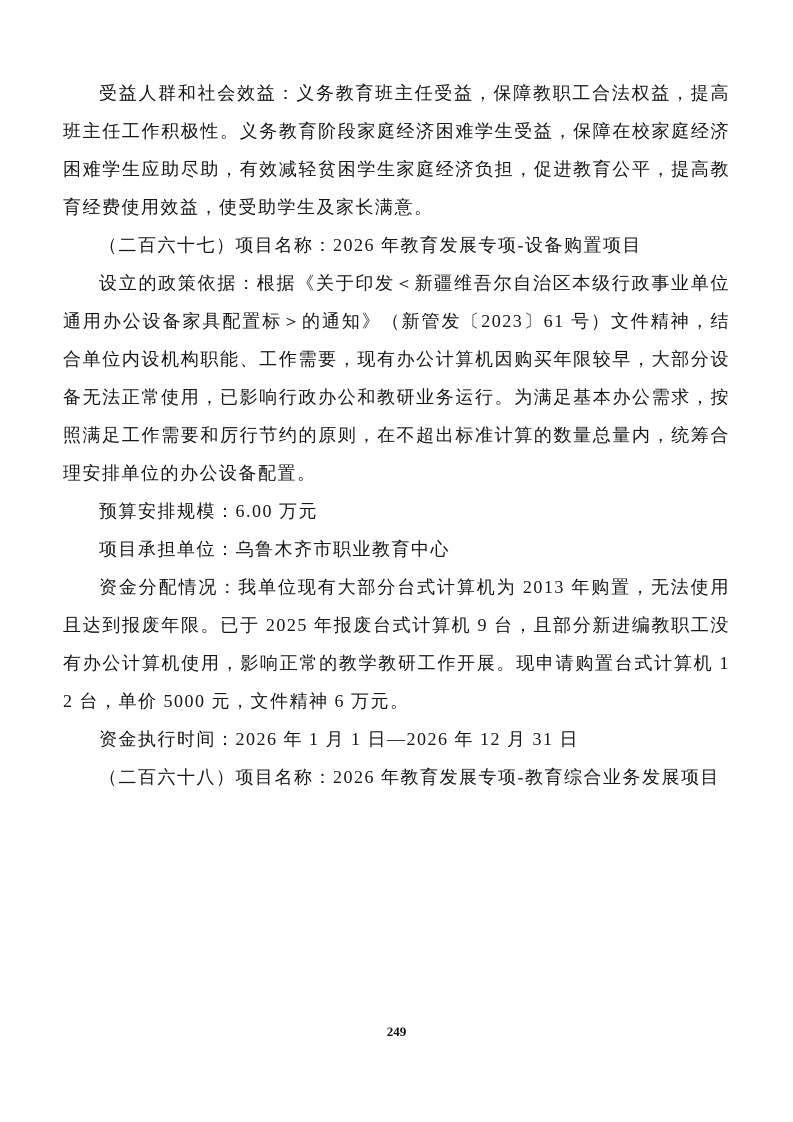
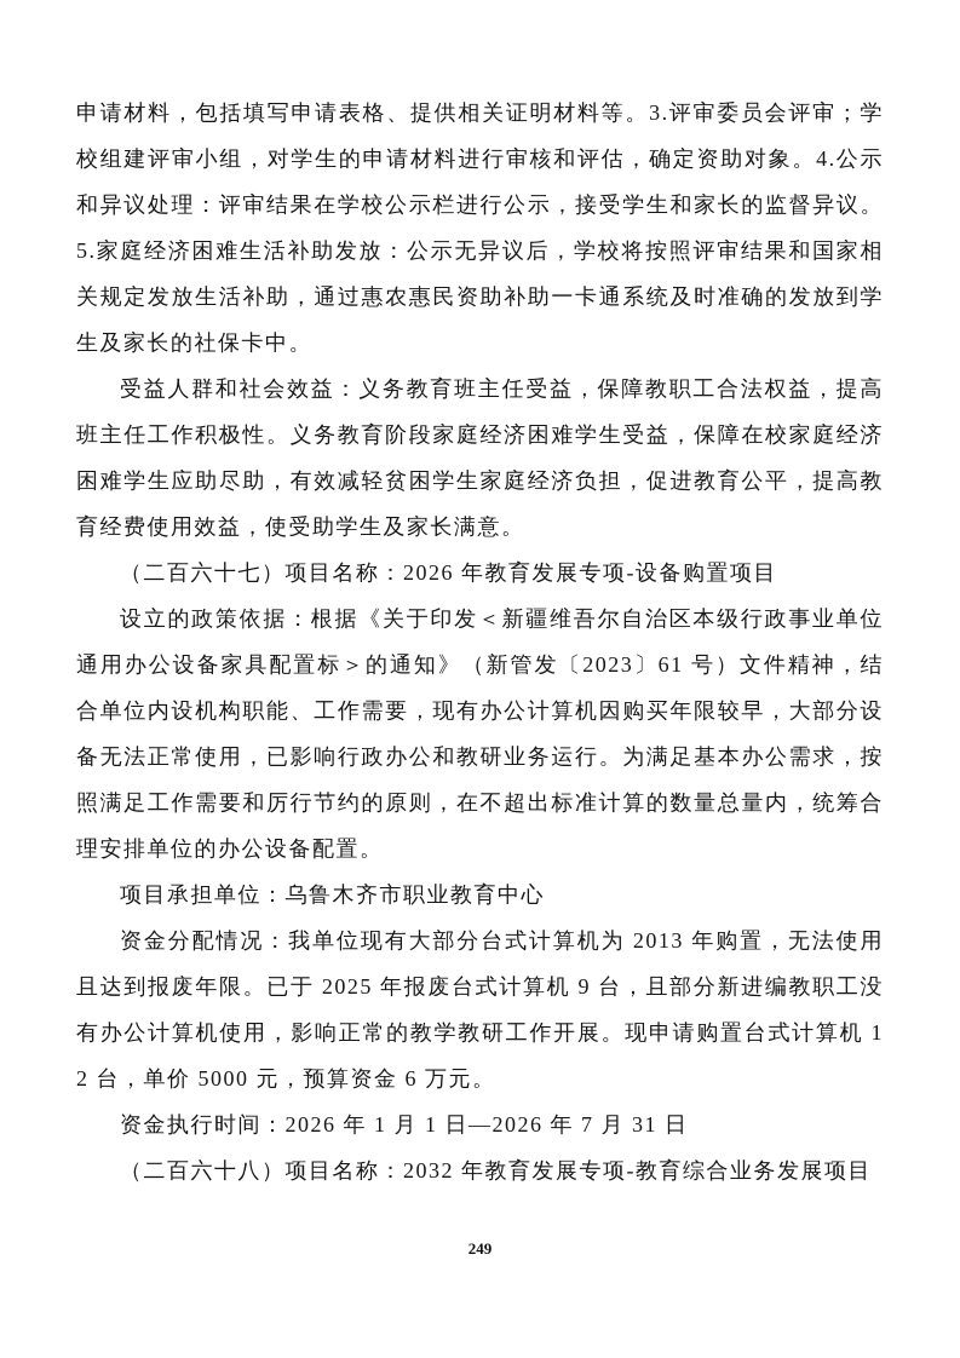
+ 申请材料，包括填写申请表格、提供相关证明材料等。3.评审委员会评审；学校组建评审小组，对学生的申请材料进行审核和评估，确定资助对象。4.公示和异议处理：评审结果在学校公示栏进行公示，接受学生和家长的监督异议。5.家庭经济困难生活补助发放：公示无异议后，学校将按照评审结果和国家相关规定发放生活补助，通过惠农惠民资助补助一卡通系统及时准确的发放到学生及家长的社保卡中。
  受益人群和社会效益：义务教育班主任受益，保障教职工合法权益，提高班主任工作积极性。义务教育阶段家庭经济困难学生受益，保障在校家庭经济困难学生应助尽助，有效减轻贫困学生家庭经济负担，促进教育公平，提高教育经费使用效益，使受助学生及家长满意。
  （二百六十七）项目名称：2026 年教育发展专项-设备购置项目
  设立的政策依据：根据《关于印发＜新疆维吾尔自治区本级行政事业单位通用办公设备家具配置标＞的通知》（新管发〔2023〕61 号）文件精神，结合单位内设机构职能、工作需要，现有办公计算机因购买年限较早，大部分设备无法正常使用，已影响行政办公和教研业务运行。为满足基本办公需求，按照满足工作需要和厉行节约的原则，在不超出标准计算的数量总量内，统筹合理安排单位的办公设备配置。
- 预算安排规模：6.00 万元
  项目承担单位：乌鲁木齐市职业教育中心
- 资金分配情况：我单位现有大部分台式计算机为 2013 年购置，无法使用且达到报废年限。已于 2025 年报废台式计算机 9 台，且部分新进编教职工没有办公计算机使用，影响正常的教学教研工作开展。现申请购置台式计算机 12 台，单价 5000 元，文件精神 6 万元。
+ 资金分配情况：我单位现有大部分台式计算机为 2013 年购置，无法使用且达到报废年限。已于 2025 年报废台式计算机 9 台，且部分新进编教职工没有办公计算机使用，影响正常的教学教研工作开展。现申请购置台式计算机 12 台，单价 5000 元，预算资金 6 万元。
- 资金执行时间：2026 年 1 月 1 日—2026 年 12 月 31 日
+ 资金执行时间：2026 年 1 月 1 日—2026 年 7 月 31 日
- （二百六十八）项目名称：2026 年教育发展专项-教育综合业务发展项目
+ （二百六十八）项目名称：2032 年教育发展专项-教育综合业务发展项目
  249
